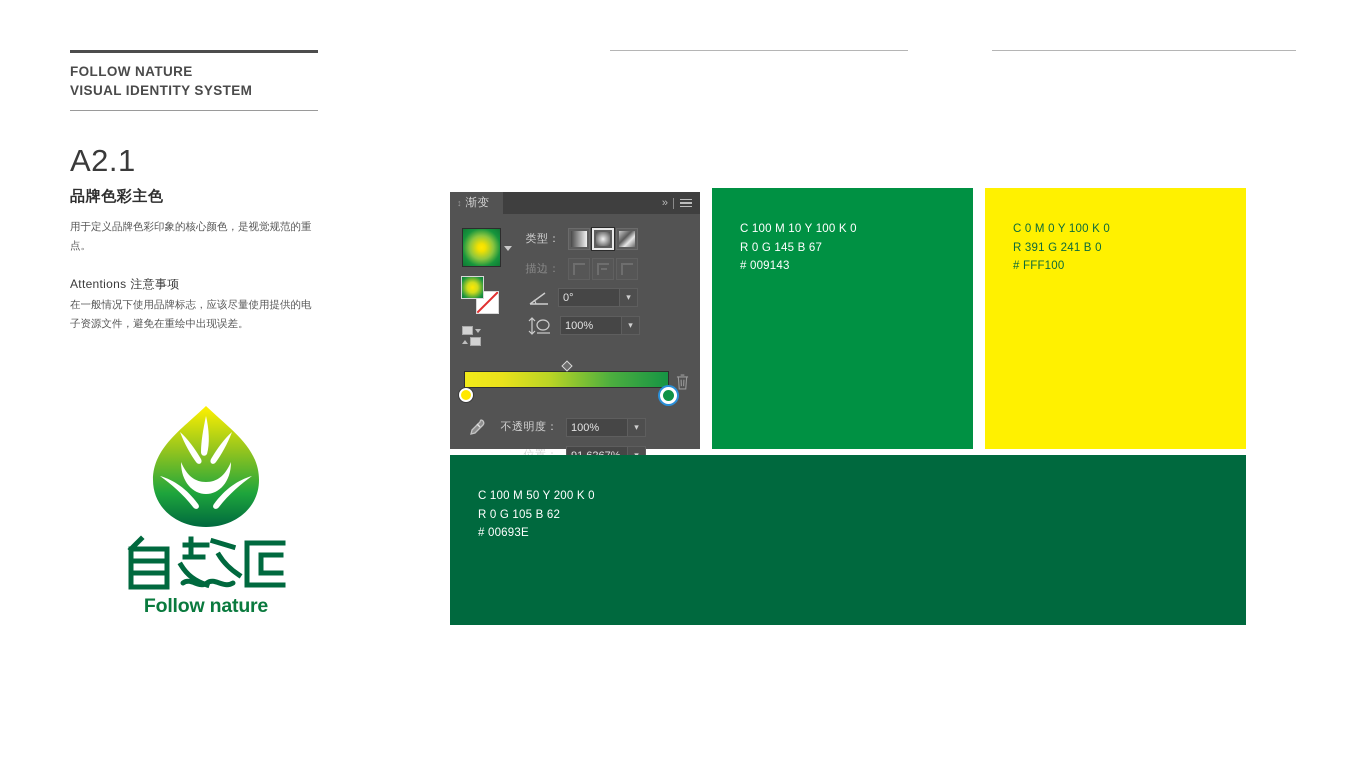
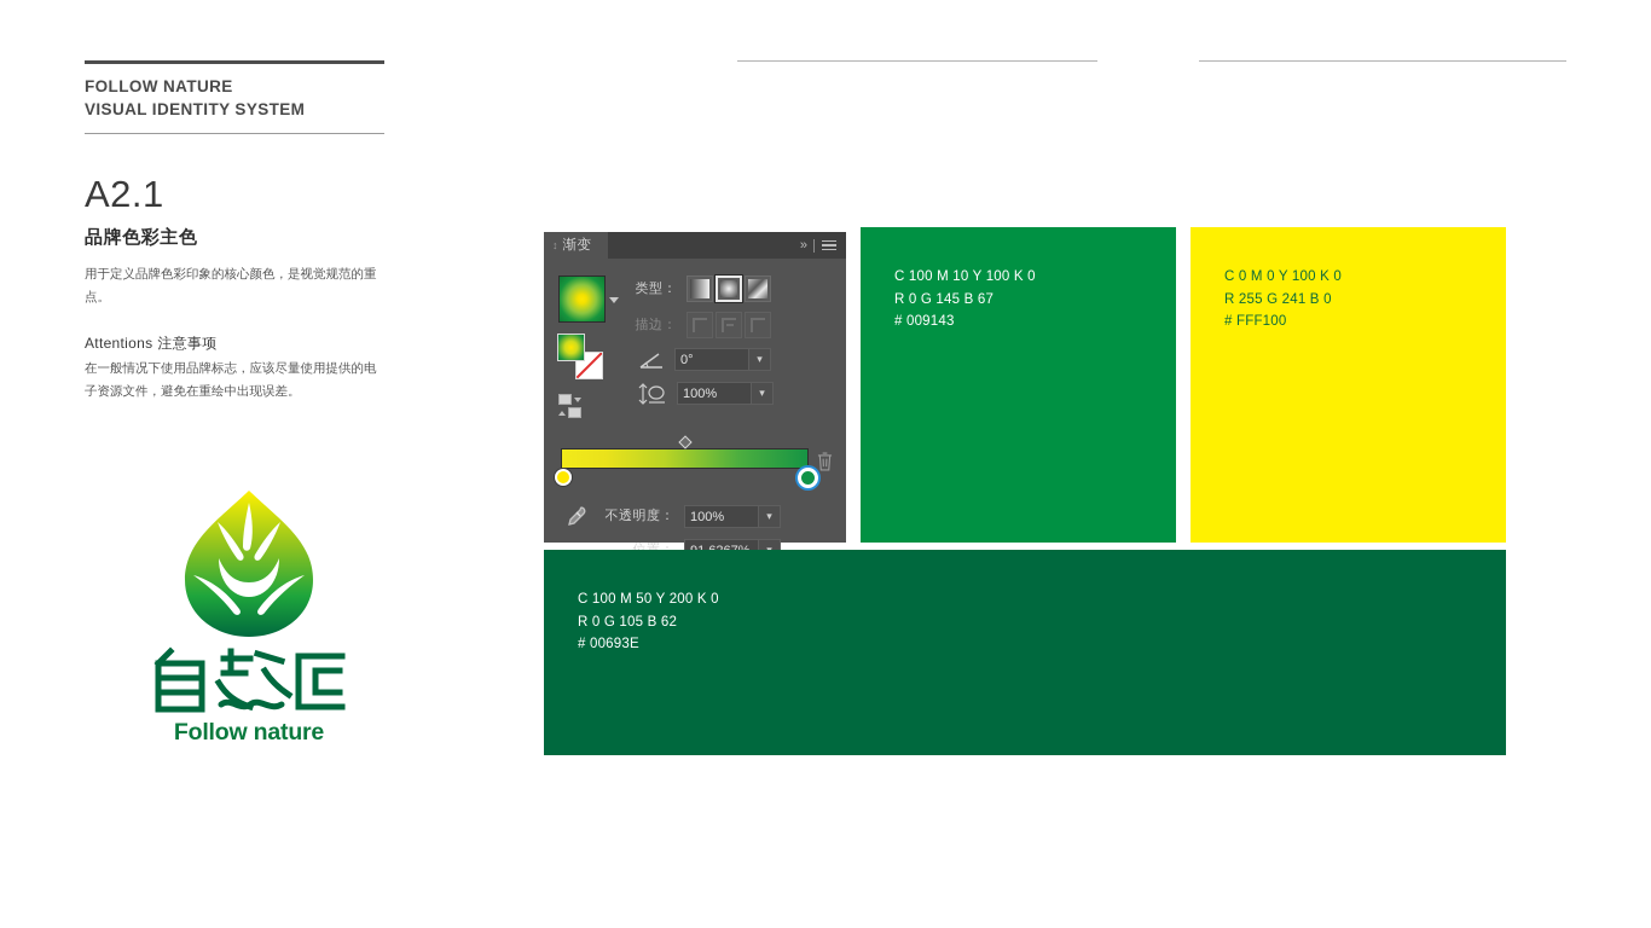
  FOLLOW NATURE
  VISUAL IDENTITY SYSTEM
  A2.1
  品牌色彩主色
  用于定义品牌色彩印象的核心颜色，是视觉规范的重点。
  Attentions 注意事项
  在一般情况下使用品牌标志，应该尽量使用提供的电子资源文件，避免在重绘中出现误差。
  Follow nature
  ↕
  渐变
  »
  类型：
  描边：
  0°
  ▾
  100%
  ▾
  不透明度：
  100%
  ▾
  C 100 M 10 Y 100 K 0 R 0 G 145 B 67 # 009143
- C 0 M 0 Y 100 K 0 R 391 G 241 B 0 # FFF100
+ C 0 M 0 Y 100 K 0 R 255 G 241 B 0 # FFF100
  C 100 M 50 Y 200 K 0 R 0 G 105 B 62 # 00693E
